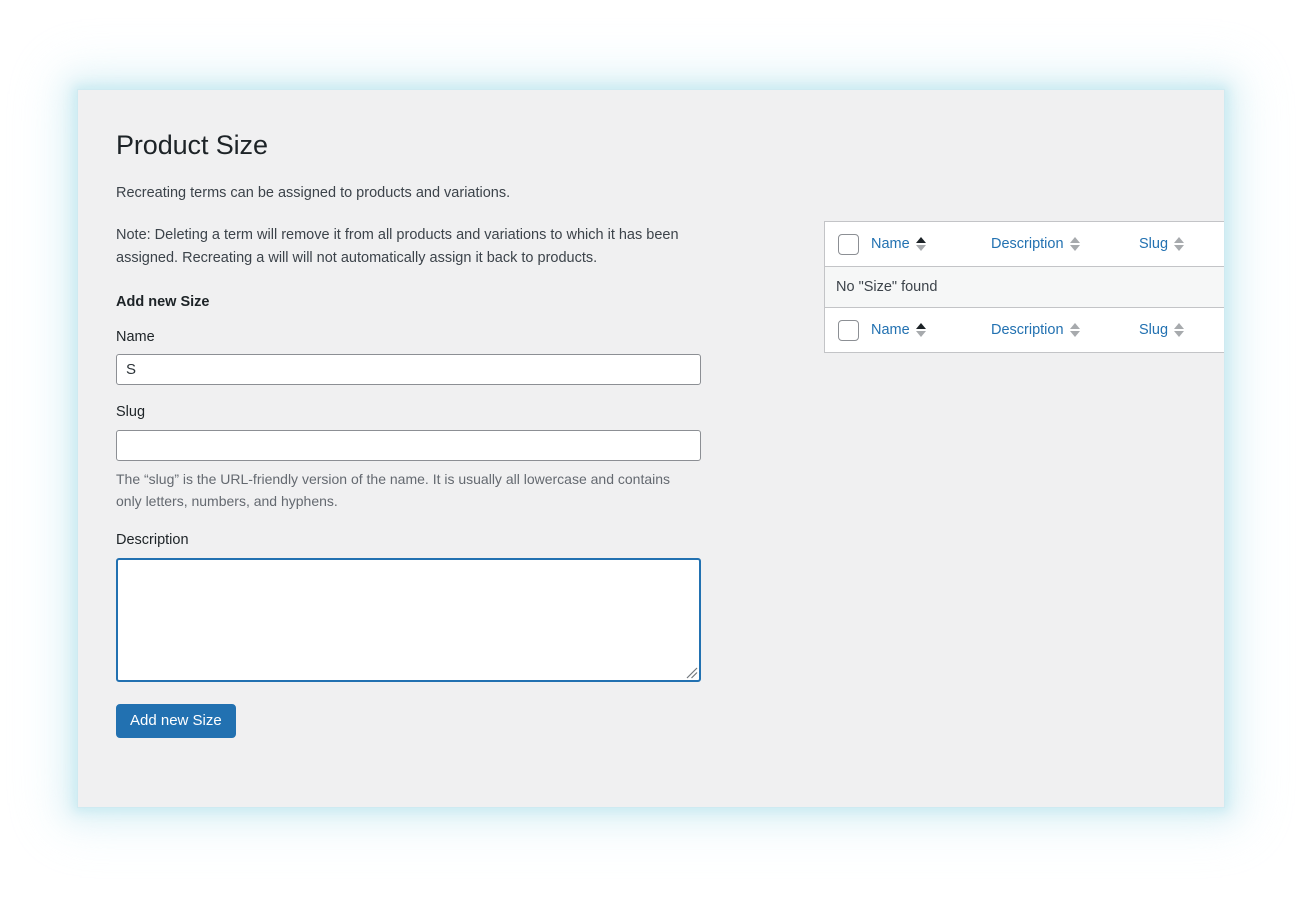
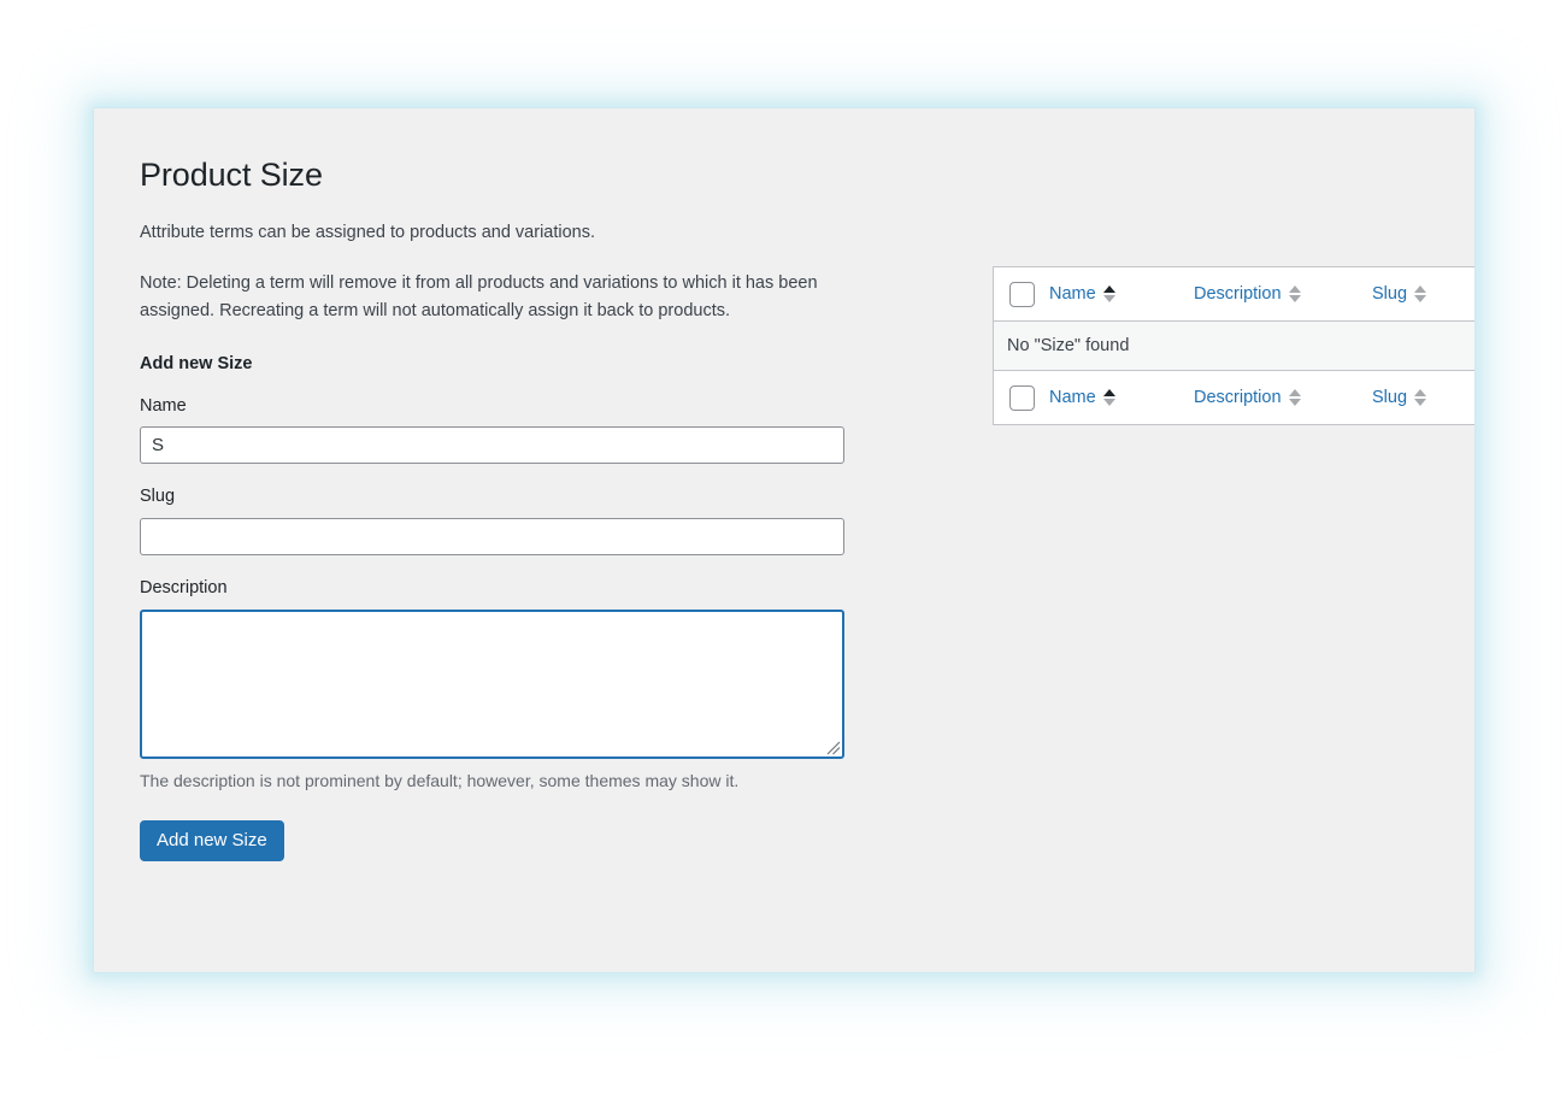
  Product Size
- Recreating terms can be assigned to products and variations.
+ Attribute terms can be assigned to products and variations.
- Note: Deleting a term will remove it from all products and variations to which it has been assigned. Recreating a will will not automatically assign it back to products.
+ Note: Deleting a term will remove it from all products and variations to which it has been assigned. Recreating a term will not automatically assign it back to products.
  Add new Size
  Name
  S
  Slug
- The “slug” is the URL-friendly version of the name. It is usually all lowercase and contains only letters, numbers, and hyphens.
  Description
+ The description is not prominent by default; however, some themes may show it.
  Add new Size
  	Name	Description	Slug
  No "Size" found
  	Name	Description	Slug
